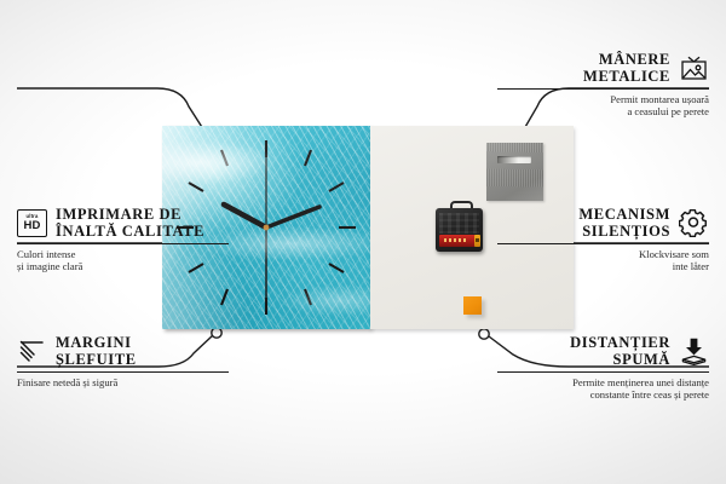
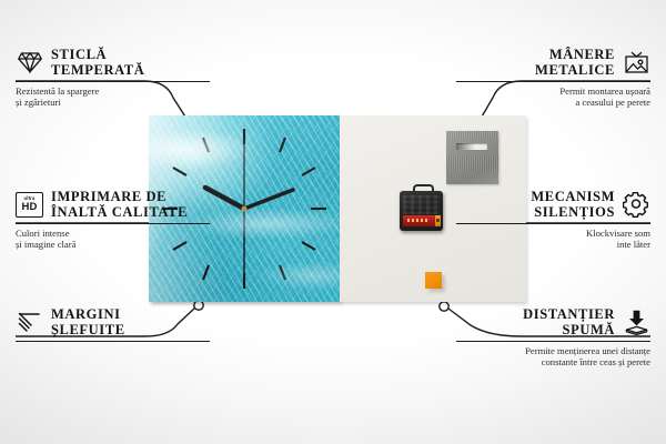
+ STICLĂ
+ TEMPERATĂ
+ Rezistentă la spargere
+ și zgârieturi
  HD
  IMPRIMARE DE
  ÎNALTĂ CALITATE
  Culori intense
  și imagine clară
  MARGINI
  ȘLEFUITE
- Finisare netedă și sigură
  MÂNERE
  METALICE
  Permit montarea ușoară
  a ceasului pe perete
  MECANISM
  SILENȚIOS
  Klockvisare som
  inte låter
  DISTANȚIER
  SPUMĂ
  Permite menținerea unei distanțe
  constante între ceas și perete
